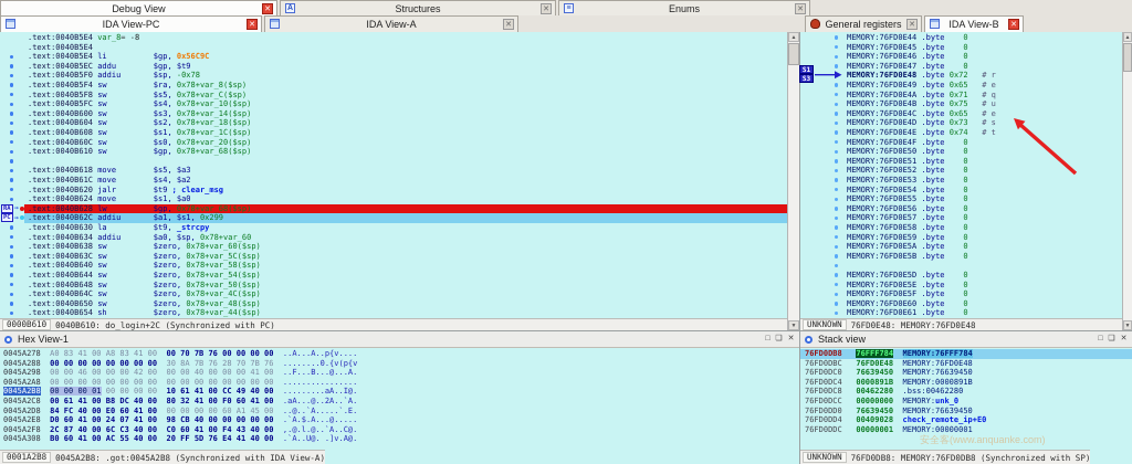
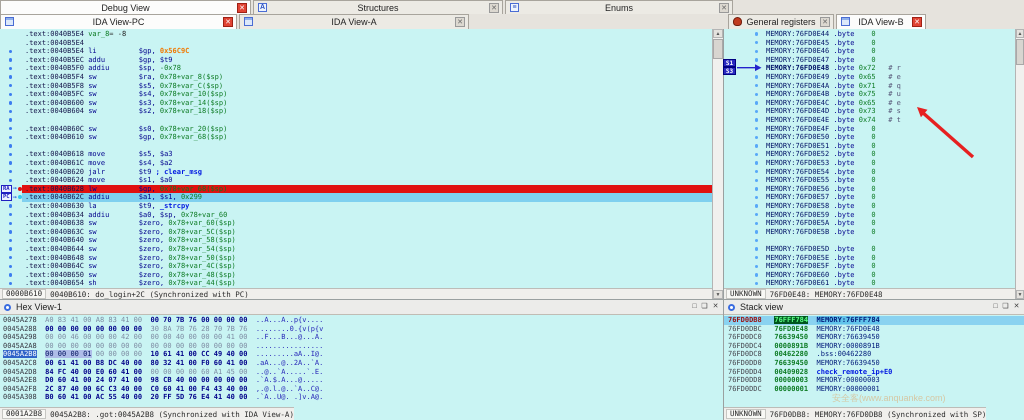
  Debug View
  Structures
  Enums
  IDA View-PC
  IDA View-A
  General registers
  IDA View-B
  .text:0040B5E4 var_8= -8
  .text:0040B5E4
  .text:0040B5E4 li $gp, 0x56C9C
  .text:0040B5EC addu $gp, $t9
  .text:0040B5F0 addiu $sp, -0x78
  .text:0040B5F4 sw $ra, 0x78+var_8($sp)
  .text:0040B5F8 sw $s5, 0x78+var_C($sp)
  .text:0040B5FC sw $s4, 0x78+var_10($sp)
  .text:0040B600 sw $s3, 0x78+var_14($sp)
  .text:0040B604 sw $s2, 0x78+var_18($sp)
- .text:0040B608 sw $s1, 0x78+var_1C($sp)
  .text:0040B60C sw $s0, 0x78+var_20($sp)
  .text:0040B610 sw $gp, 0x78+var_68($sp)
  .text:0040B618 move $s5, $a3
  .text:0040B61C move $s4, $a2
  .text:0040B620 jalr $t9 ; clear_msg
  .text:0040B624 move $s1, $a0
  .text:0040B628 lw $gp, 0x78+var_68($sp)
  .text:0040B62C addiu $a1, $s1, 0x299
  .text:0040B630 la $t9, _strcpy
  .text:0040B634 addiu $a0, $sp, 0x78+var_60
  .text:0040B638 sw $zero, 0x78+var_60($sp)
  .text:0040B63C sw $zero, 0x78+var_5C($sp)
  .text:0040B640 sw $zero, 0x78+var_58($sp)
  .text:0040B644 sw $zero, 0x78+var_54($sp)
  .text:0040B648 sw $zero, 0x78+var_50($sp)
  .text:0040B64C sw $zero, 0x78+var_4C($sp)
  .text:0040B650 sw $zero, 0x78+var_48($sp)
  .text:0040B654 sh $zero, 0x78+var_44($sp)
  0000B610
  0040B610: do_login+2C (Synchronized with PC)
  →
  →
  MEMORY:76FD0E44 .byte 0
  MEMORY:76FD0E45 .byte 0
  MEMORY:76FD0E46 .byte 0
  MEMORY:76FD0E47 .byte 0
  MEMORY:76FD0E48 .byte 0x72 # r
  MEMORY:76FD0E49 .byte 0x65 # e
  MEMORY:76FD0E4A .byte 0x71 # q
  MEMORY:76FD0E4B .byte 0x75 # u
  MEMORY:76FD0E4C .byte 0x65 # e
  MEMORY:76FD0E4D .byte 0x73 # s
  MEMORY:76FD0E4E .byte 0x74 # t
  MEMORY:76FD0E4F .byte 0
  MEMORY:76FD0E50 .byte 0
  MEMORY:76FD0E51 .byte 0
  MEMORY:76FD0E52 .byte 0
  MEMORY:76FD0E53 .byte 0
  MEMORY:76FD0E54 .byte 0
  MEMORY:76FD0E55 .byte 0
  MEMORY:76FD0E56 .byte 0
  MEMORY:76FD0E57 .byte 0
  MEMORY:76FD0E58 .byte 0
  MEMORY:76FD0E59 .byte 0
  MEMORY:76FD0E5A .byte 0
  MEMORY:76FD0E5B .byte 0
  MEMORY:76FD0E5D .byte 0
  MEMORY:76FD0E5E .byte 0
  MEMORY:76FD0E5F .byte 0
  MEMORY:76FD0E60 .byte 0
  MEMORY:76FD0E61 .byte 0
  UNKNOWN
  76FD0E48: MEMORY:76FD0E48
  Hex View-1
  0045A278 A0 83 41 00 A8 83 41 00 00 70 7B 76 00 00 00 00 ..A...A..p{v....
  0045A288 00 00 00 00 00 00 00 00 30 8A 7B 76 28 70 7B 76 ........0.{v(p{v
  0045A298 00 00 46 00 00 00 42 00 00 00 40 00 00 00 41 00 ..F...B...@...A.
  0045A2A8 00 00 00 00 00 00 00 00 00 00 00 00 00 00 00 00 ................
  0045A2B8 00 00 00 01 00 00 00 00 10 61 41 00 CC 49 40 00 .........aA..I@.
  0045A2C8 00 61 41 00 B8 DC 40 00 80 32 41 00 F0 60 41 00 .aA...@..2A..`A.
  0045A2D8 84 FC 40 00 E0 60 41 00 00 00 00 00 60 A1 45 00 ..@..`A.....`.E.
  0045A2E8 D0 60 41 00 24 07 41 00 98 CB 40 00 00 00 00 00 .`A.$.A...@.....
  0045A2F8 2C 87 40 00 6C C3 40 00 C0 60 41 00 F4 43 40 00 ,.@.l.@..`A..C@.
  0045A308 B0 60 41 00 AC 55 40 00 20 FF 5D 76 E4 41 40 00 .`A..U@. .]v.A@.
  0001A2B8
  0045A2B8: .got:0045A2B8 (Synchronized with IDA View-A)
  Stack view
  76FD0DB8 76FFF784 MEMORY:76FFF784
  76FD0DBC 76FD0E48 MEMORY:76FD0E48
  76FD0DC0 76639450 MEMORY:76639450
  76FD0DC4 0000891B MEMORY:0000891B
  76FD0DC8 00462280 .bss:00462280
- 76FD0DCC 00000000 MEMORY:unk_0
  76FD0DD0 76639450 MEMORY:76639450
  76FD0DD4 00409028 check_remote_ip+E0
+ 76FD0DD8 00000003 MEMORY:00000003
  76FD0DDC 00000001 MEMORY:00000001
  UNKNOWN
  76FD0DB8: MEMORY:76FD0DB8 (Synchronized with SP)
  安全客(www.anquanke.com)
